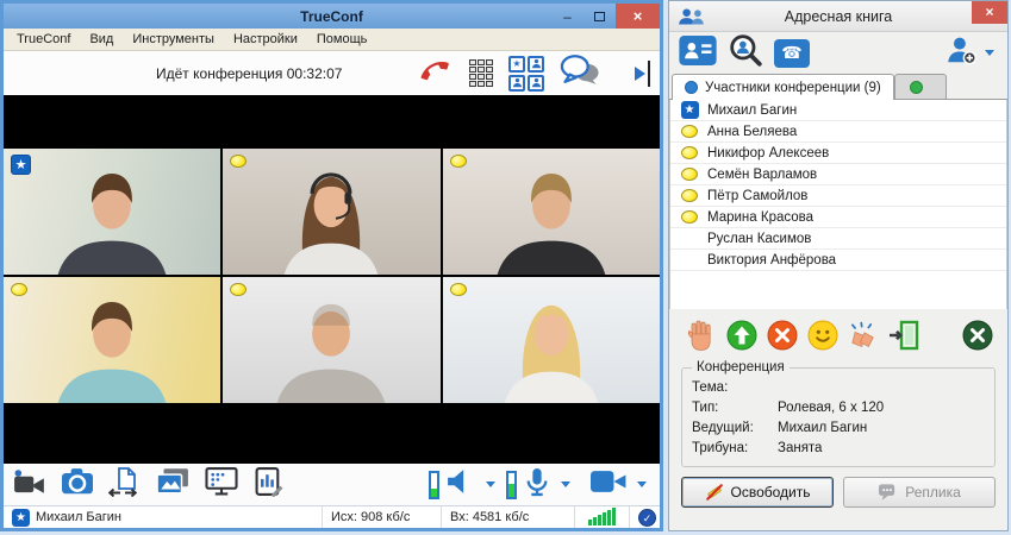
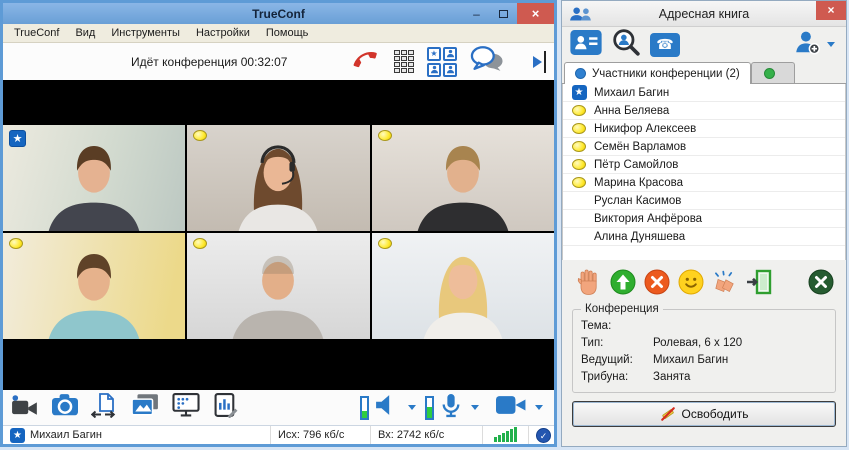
  TrueConf
  –
  ×
  TrueConf
  Вид
  Инструменты
  Настройки
  Помощь
  Идёт конференция 00:32:07
  ★
  ★
  ★
  Михаил Багин
- Исх: 908 кб/с
+ Исх: 796 кб/с
- Вх: 4581 кб/с
+ Вх: 2742 кб/с
  ✓
  Адресная книга
  ×
  ☎
- Участники конференции (9)
+ Участники конференции (2)
  ★
  Михаил Багин
  Анна Беляева
  Никифор Алексеев
  Семён Варламов
  Пётр Самойлов
  Марина Красова
  Руслан Касимов
  Виктория Анфёрова
+ Алина Дуняшева
  Конференция
  Тема:
  Тип:
  Ролевая, 6 х 120
  Ведущий:
  Михаил Багин
  Трибуна:
  Занята
  Освободить
- Реплика
